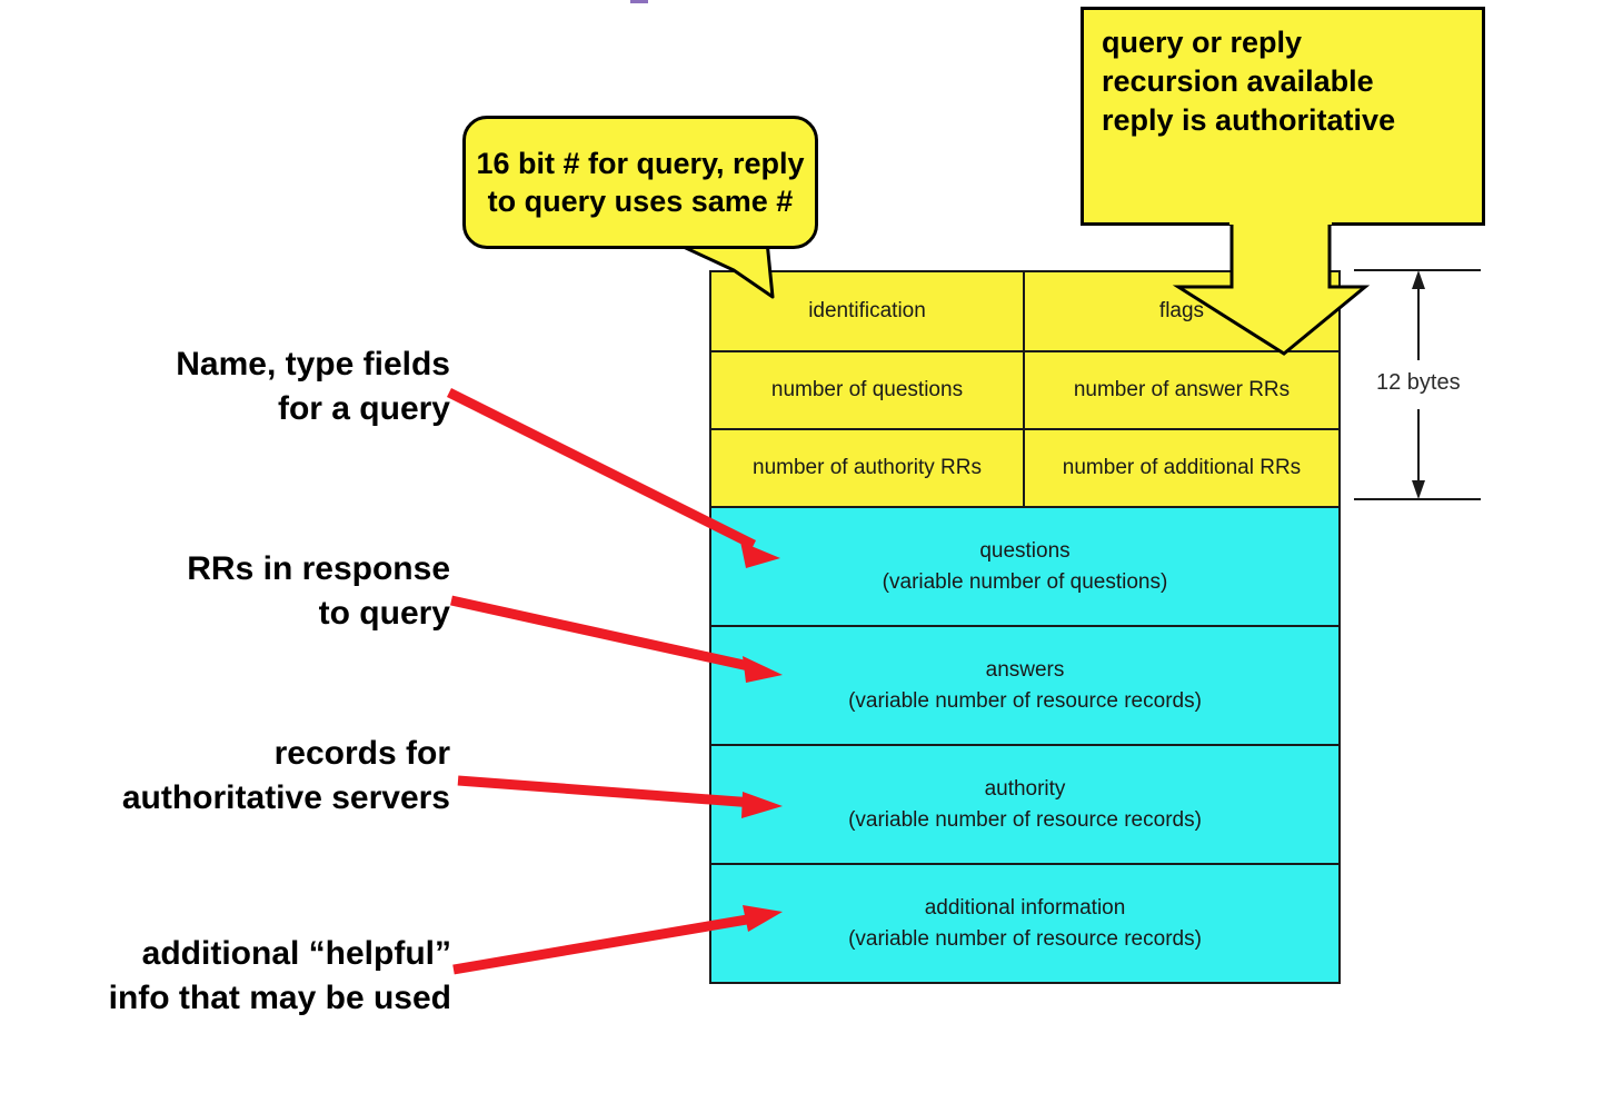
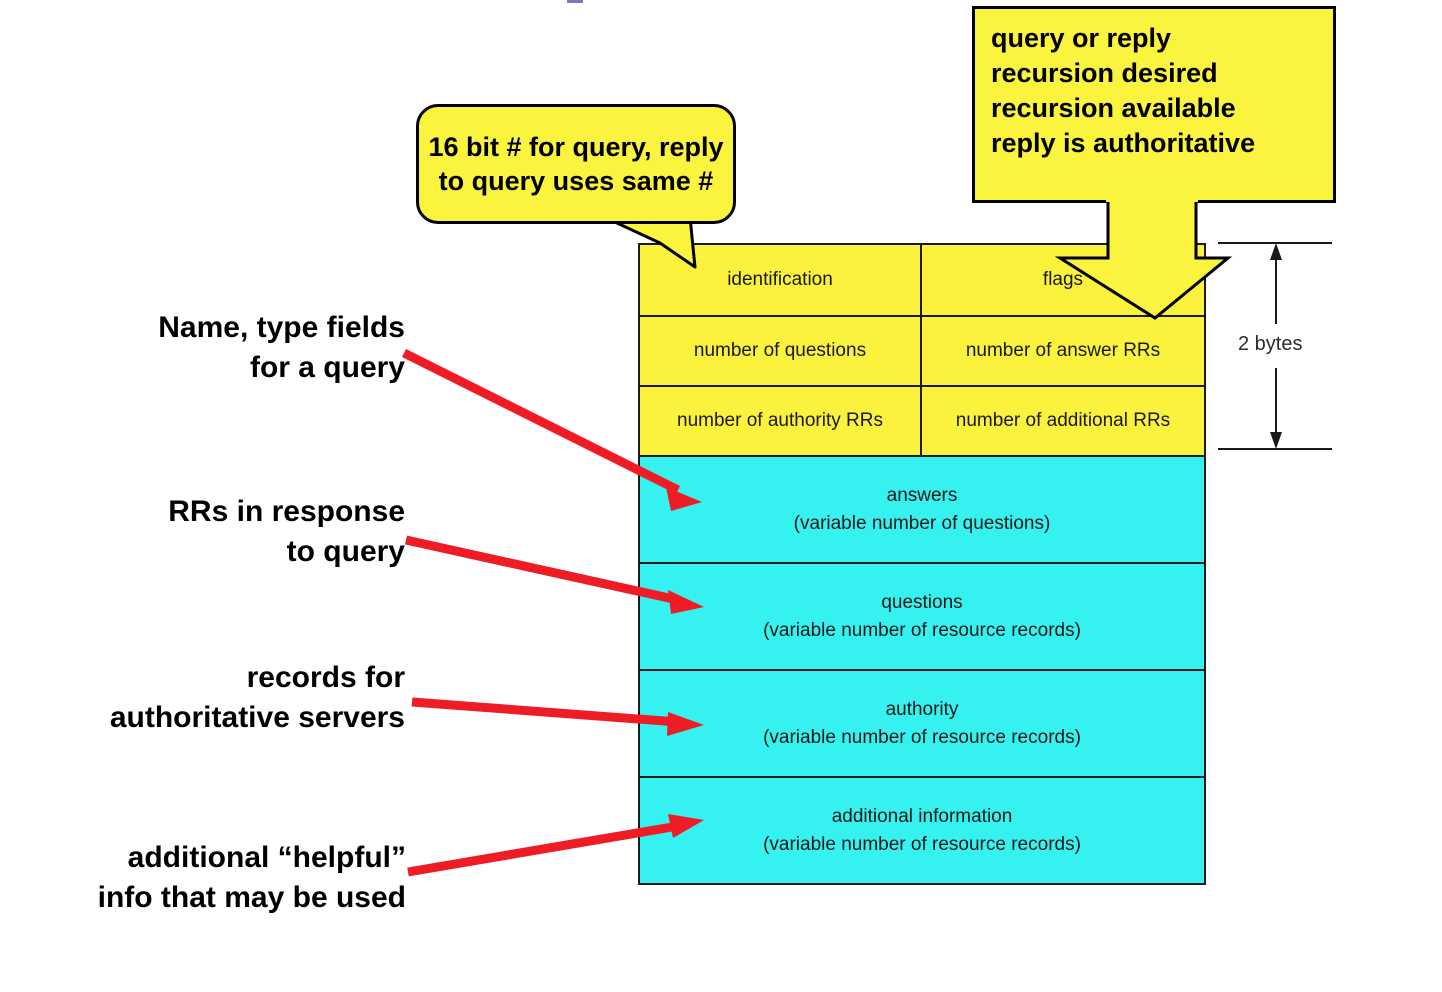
  Name, type fields
  for a query
  RRs in response
  to query
  records for
  authoritative servers
  additional “helpful”
  info that may be used
  identification
  flags
  number of questions
  number of answer RRs
  number of authority RRs
  number of additional RRs
- questions
+ answers
  (variable number of questions)
- answers
+ questions
  (variable number of resource records)
  authority
  (variable number of resource records)
  additional information
  (variable number of resource records)
  16 bit # for query, reply to query uses same #
  query or reply
+ recursion desired
  recursion available
  reply is authoritative
- 12 bytes
+ 2 bytes
